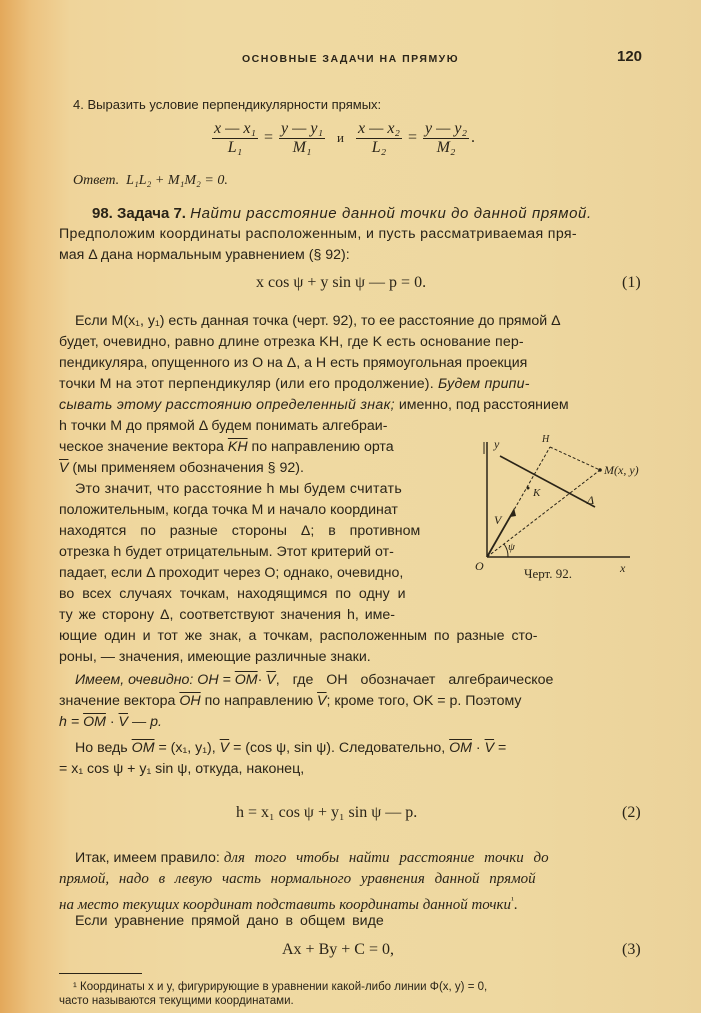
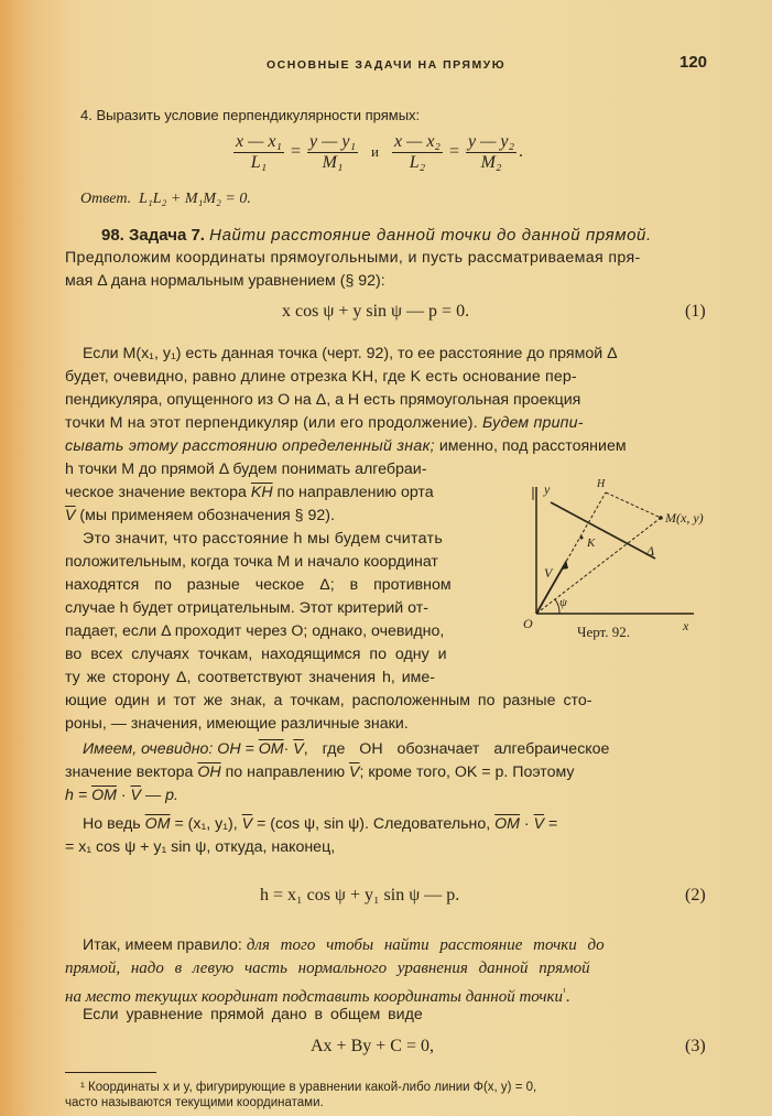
  ОСНОВНЫЕ ЗАДАЧИ НА ПРЯМУЮ
  120
  4. Выразить условие перпендикулярности прямых:
  x — x₁
  L₁
  =
  y — y₁
  M₁
  и
  x — x₂
  L₂
  =
  y — y₂
  M₂
  .
  Ответ. L₁L₂ + M₁M₂ = 0.
  98. Задача 7. Найти расстояние данной точки до данной прямой.
- Предположим координаты расположенным, и пусть рассматриваемая пря-
+ Предположим координаты прямоугольными, и пусть рассматриваемая пря-
  мая Δ дана нормальным уравнением (§ 92):
  x cos ψ + y sin ψ — p = 0.
  (1)
  Если M(x₁, y₁) есть данная точка (черт. 92), то ее расстояние до прямой Δ
  будет, очевидно, равно длине отрезка KH, где K есть основание пер-
  пендикуляра, опущенного из O на Δ, а H есть прямоугольная проекция
  точки M на этот перпендикуляр (или его продолжение). Будем припи-
  сывать этому расстоянию определенный знак; именно, под расстоянием
  h точки M до прямой Δ будем понимать алгебраи-
  ческое значение вектора KH по направлению орта
  V (мы применяем обозначения § 92).
  Это значит, что расстояние h мы будем считать
  положительным, когда точка M и начало координат
- находятся по разные стороны Δ; в противном
+ находятся по разные ческое Δ; в противном
- отрезка h будет отрицательным. Этот критерий от-
+ случае h будет отрицательным. Этот критерий от-
  падает, если Δ проходит через O; однако, очевидно,
  во всех случаях точкам, находящимся по одну и
  ту же сторону Δ, соответствуют значения h, име-
  ющие один и тот же знак, а точкам, расположенным по разные сто-
  роны, — значения, имеющие различные знаки.
  y
  x
  O
  H
  K
  M(x, y)
  Δ
  V
  ψ
  Черт. 92.
  Имеем, очевидно: OH = OM· V, где OH обозначает алгебраическое
  значение вектора OH по направлению V; кроме того, OK = p. Поэтому
  h = OM · V — p.
  Но ведь OM = (x₁, y₁), V = (cos ψ, sin ψ). Следовательно, OM · V =
  = x₁ cos ψ + y₁ sin ψ, откуда, наконец,
  h = x₁ cos ψ + y₁ sin ψ — p.
  (2)
  Итак, имеем правило: для того чтобы найти расстояние точки до
  прямой, надо в левую часть нормального уравнения данной прямой
  на место текущих координат подставить координаты данной точки¹.
  Если уравнение прямой дано в общем виде
  Ax + By + C = 0,
  (3)
  ¹ Координаты x и y, фигурирующие в уравнении какой-либо линии Φ(x, y) = 0,
  часто называются текущими координатами.
